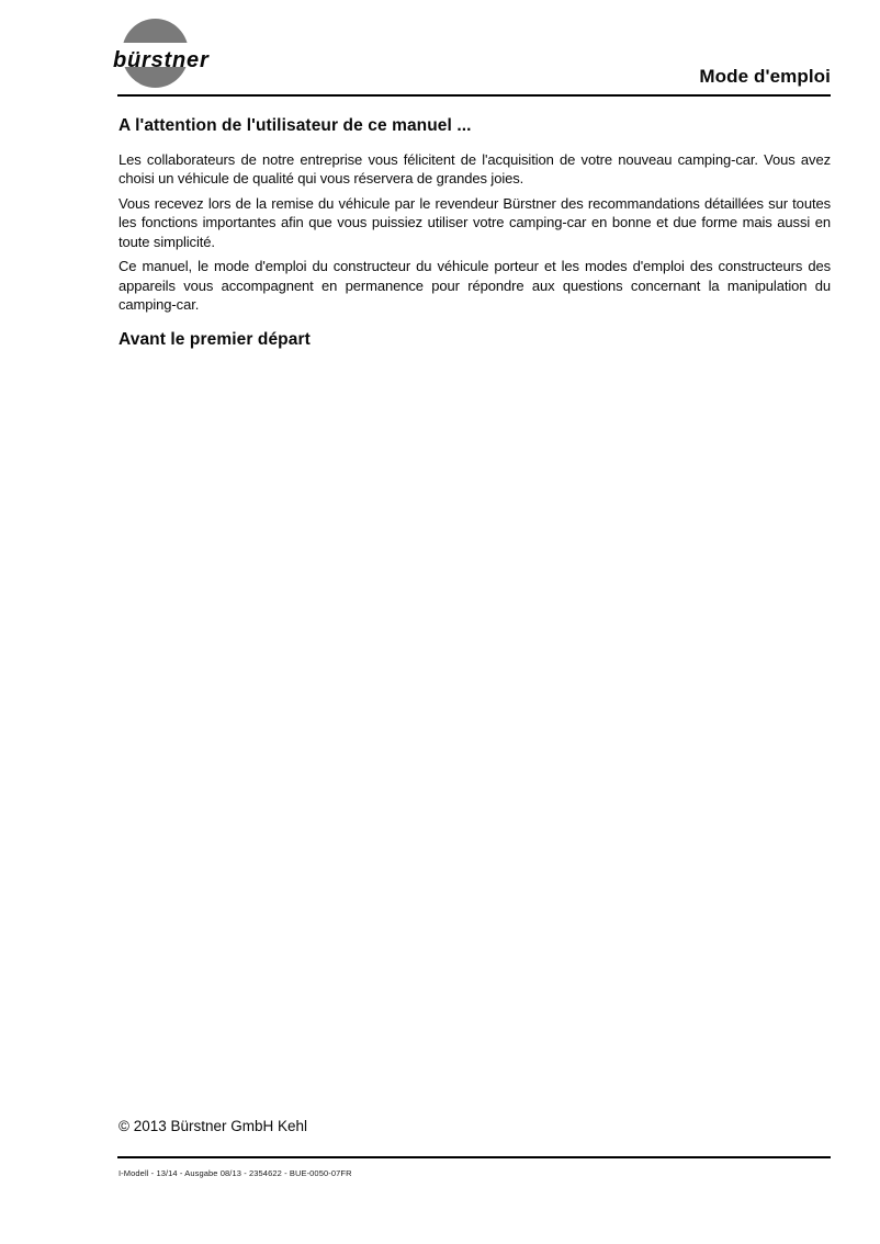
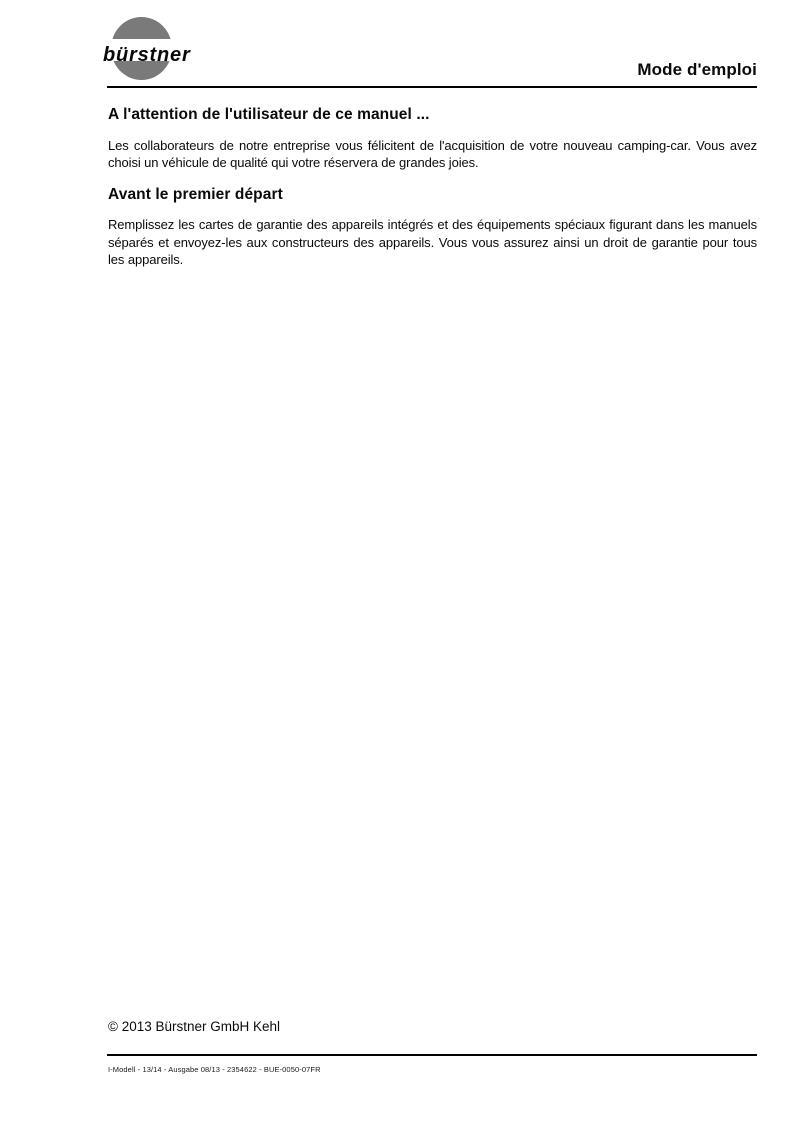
  bürstner
  Mode d'emploi
  A l'attention de l'utilisateur de ce manuel ...
- Les collaborateurs de notre entreprise vous félicitent de l'acquisition de votre nouveau camping-car. Vous avez choisi un véhicule de qualité qui vous réservera de grandes joies.
+ Les collaborateurs de notre entreprise vous félicitent de l'acquisition de votre nouveau camping-car. Vous avez choisi un véhicule de qualité qui votre réservera de grandes joies.
- Vous recevez lors de la remise du véhicule par le revendeur Bürstner des recommandations détaillées sur toutes les fonctions importantes afin que vous puissiez utiliser votre camping-car en bonne et due forme mais aussi en toute simplicité.
- Ce manuel, le mode d'emploi du constructeur du véhicule porteur et les modes d'emploi des constructeurs des appareils vous accompagnent en permanence pour répondre aux questions concernant la manipulation du camping-car.
  Avant le premier départ
+ Remplissez les cartes de garantie des appareils intégrés et des équipements spéciaux figurant dans les manuels séparés et envoyez-les aux constructeurs des appareils. Vous vous assurez ainsi un droit de garantie pour tous les appareils.
  © 2013 Bürstner GmbH Kehl
  I-Modell - 13/14 - Ausgabe 08/13 - 2354622 - BUE-0050-07FR
